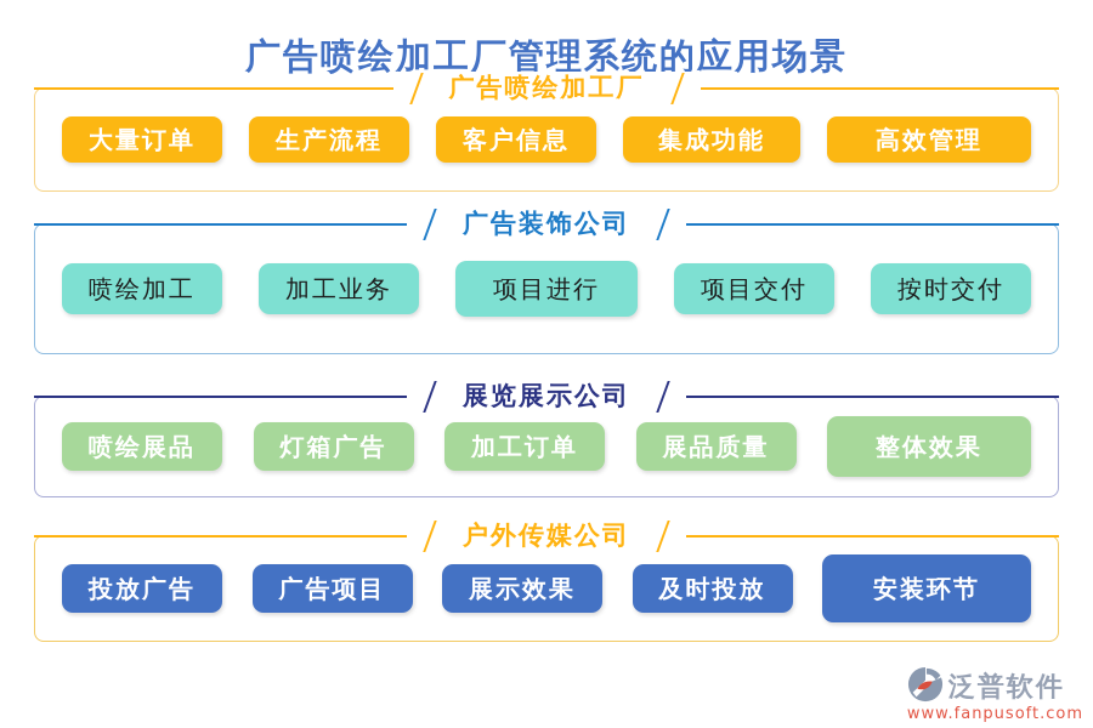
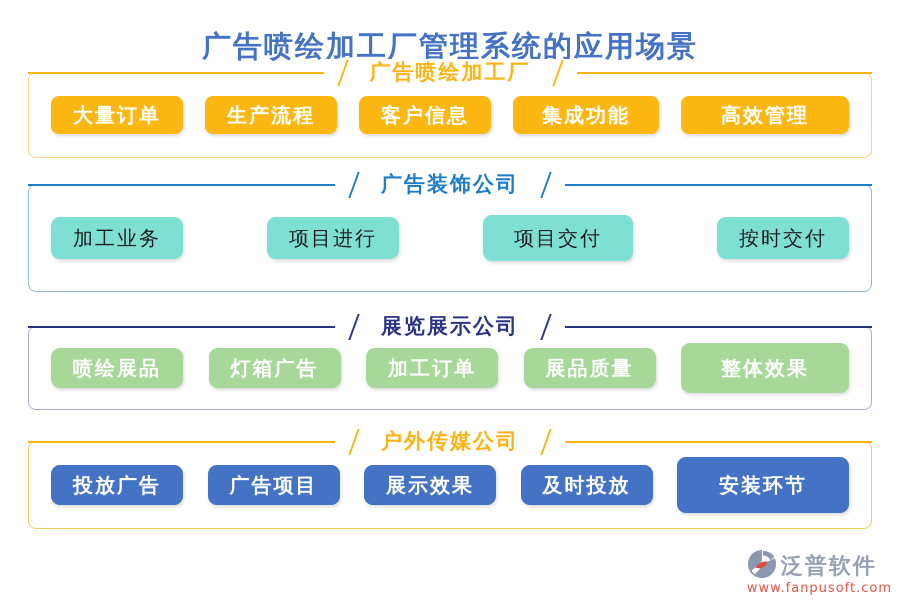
  广告喷绘加工厂管理系统的应用场景
  广告喷绘加工厂
  大量订单
  生产流程
  客户信息
  集成功能
  高效管理
  广告装饰公司
- 喷绘加工
  加工业务
  项目进行
  项目交付
  按时交付
  展览展示公司
  喷绘展品
  灯箱广告
  加工订单
  展品质量
  整体效果
  户外传媒公司
  投放广告
  广告项目
  展示效果
  及时投放
  安装环节
  泛普软件
  www.fanpusoft.com
